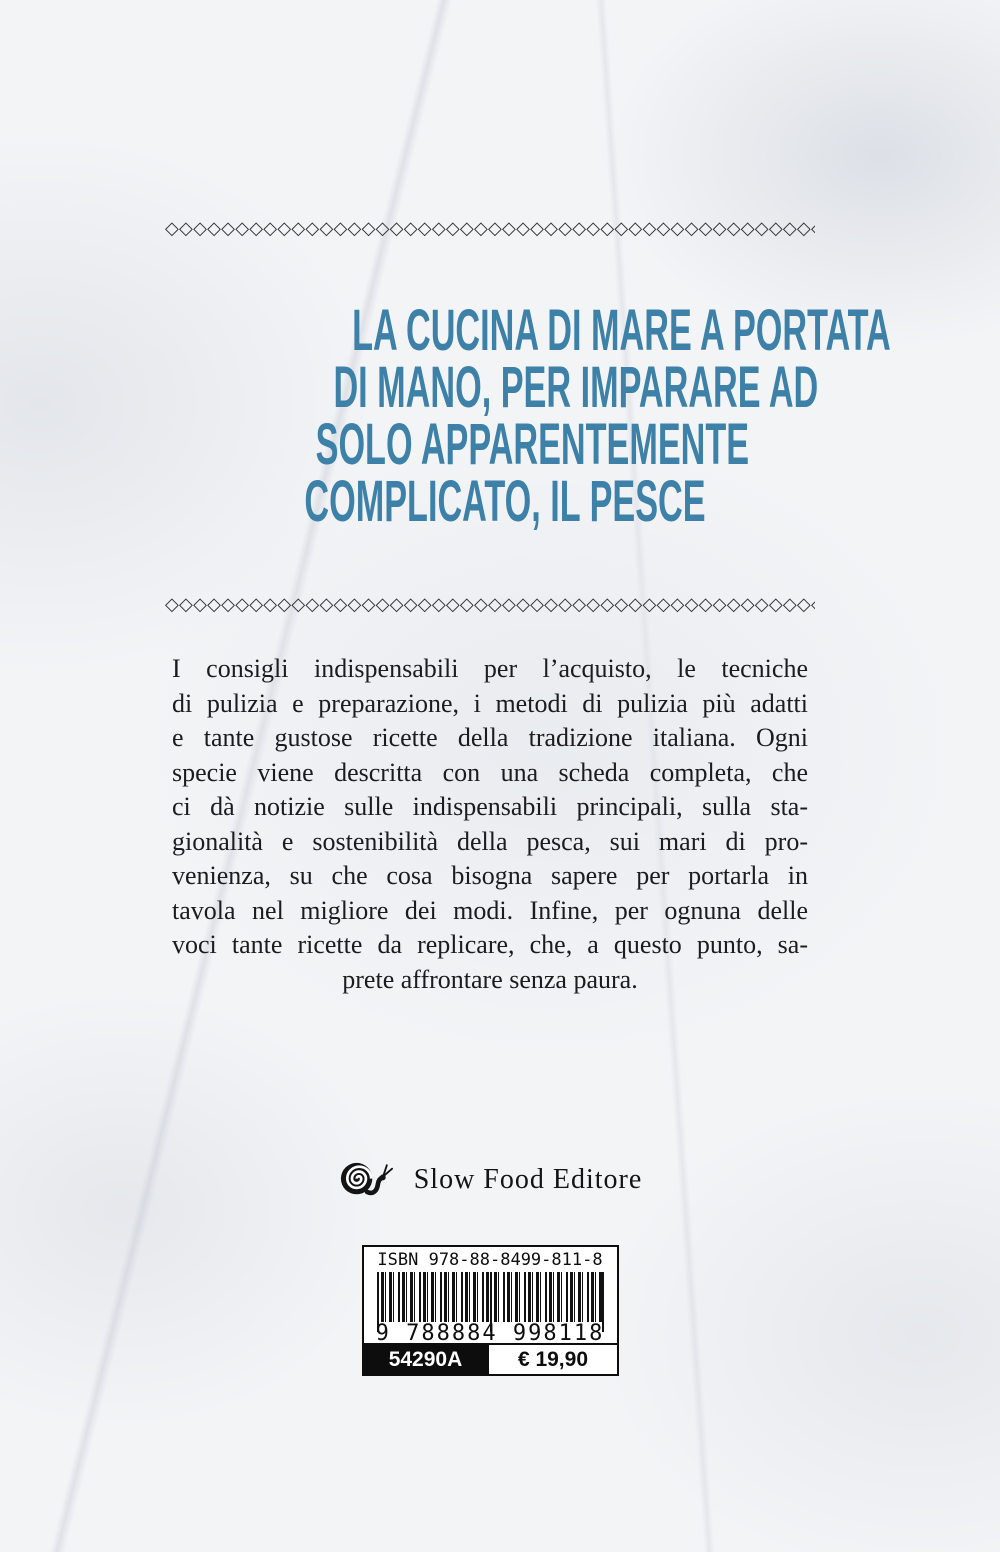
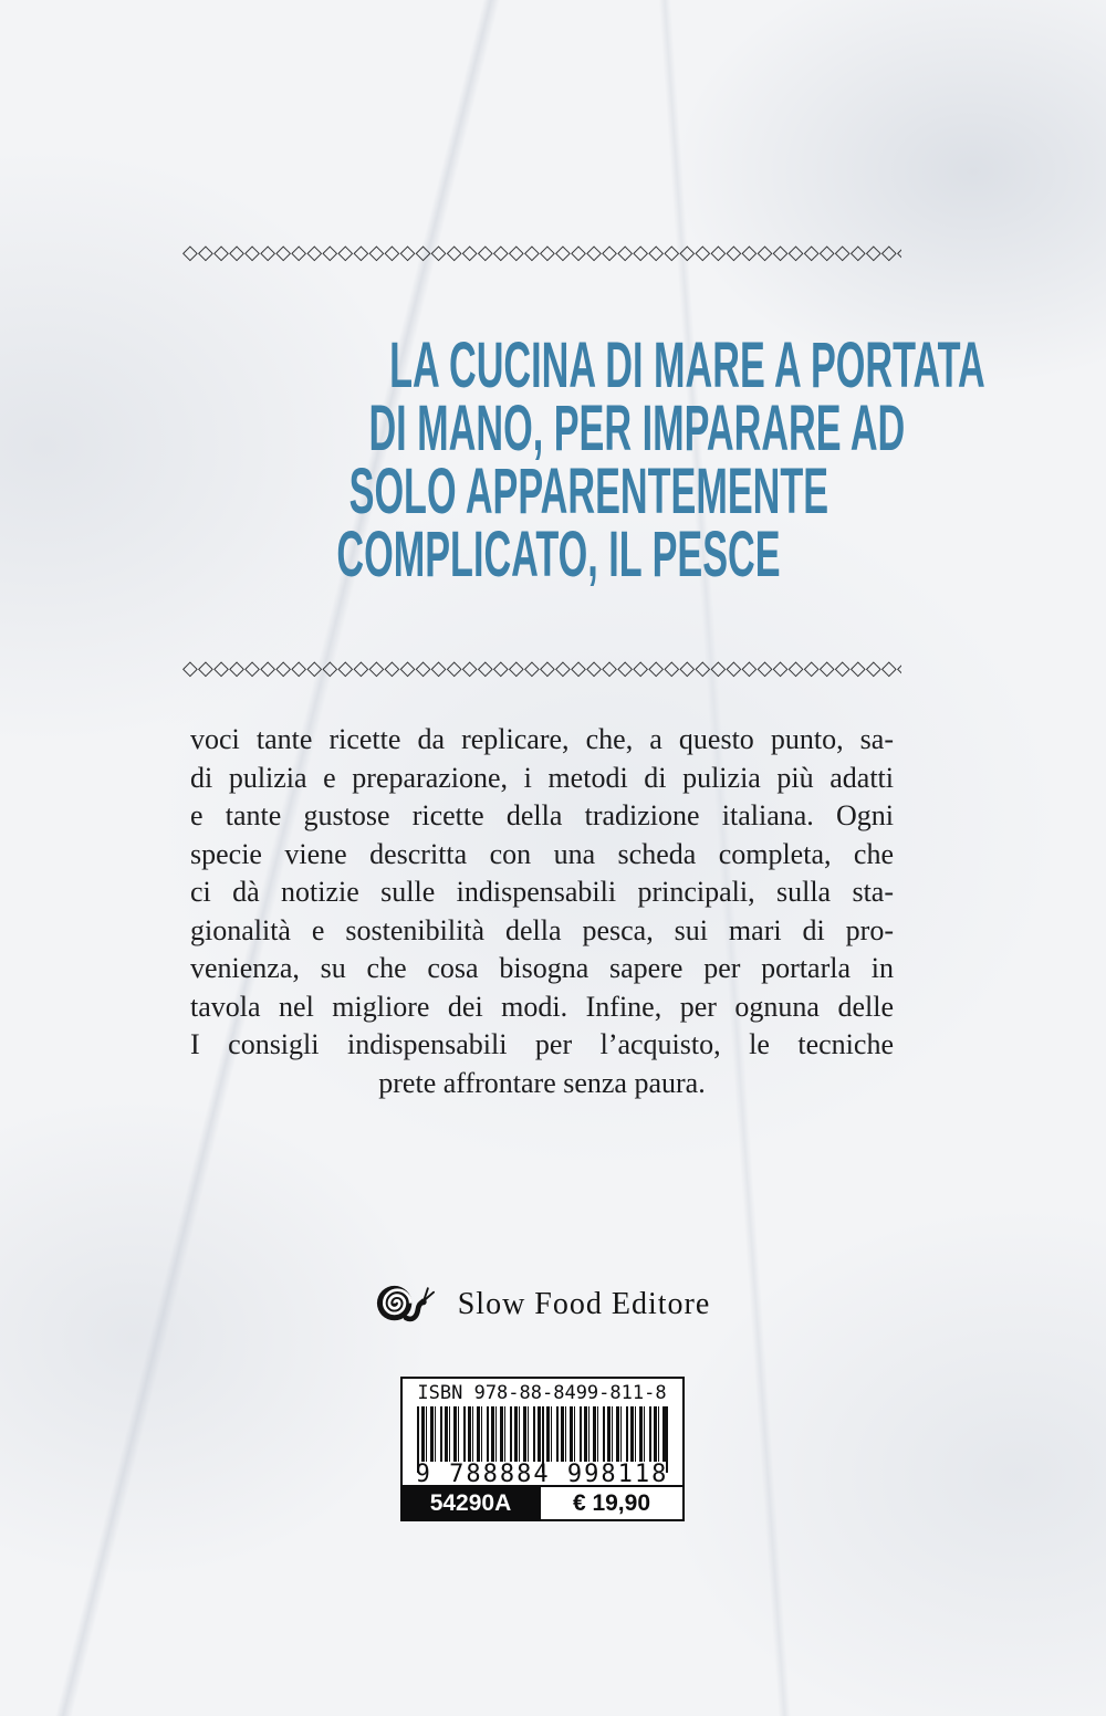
  ◇◇◇◇◇◇◇◇◇◇◇◇◇◇◇◇◇◇◇◇◇◇◇◇◇◇◇◇◇◇◇◇◇◇◇◇◇◇◇◇◇◇◇◇◇◇
  LA CUCINA DI MARE A PORTATA
  DI MANO, PER IMPARARE AD
  SOLO APPARENTEMENTE
  COMPLICATO, IL PESCE
  ◇◇◇◇◇◇◇◇◇◇◇◇◇◇◇◇◇◇◇◇◇◇◇◇◇◇◇◇◇◇◇◇◇◇◇◇◇◇◇◇◇◇◇◇◇◇
- I consigli indispensabili per l’acquisto, le tecniche
+ voci tante ricette da replicare, che, a questo punto, sa-
  di pulizia e preparazione, i metodi di pulizia più adatti
  e tante gustose ricette della tradizione italiana. Ogni
  specie viene descritta con una scheda completa, che
  ci dà notizie sulle indispensabili principali, sulla sta-
  gionalità e sostenibilità della pesca, sui mari di pro-
  venienza, su che cosa bisogna sapere per portarla in
  tavola nel migliore dei modi. Infine, per ognuna delle
- voci tante ricette da replicare, che, a questo punto, sa-
+ I consigli indispensabili per l’acquisto, le tecniche
  prete affrontare senza paura.
  Slow Food Editore
  ISBN 978-88-8499-811-8
  9 788884 998118
  54290A
  € 19,90
